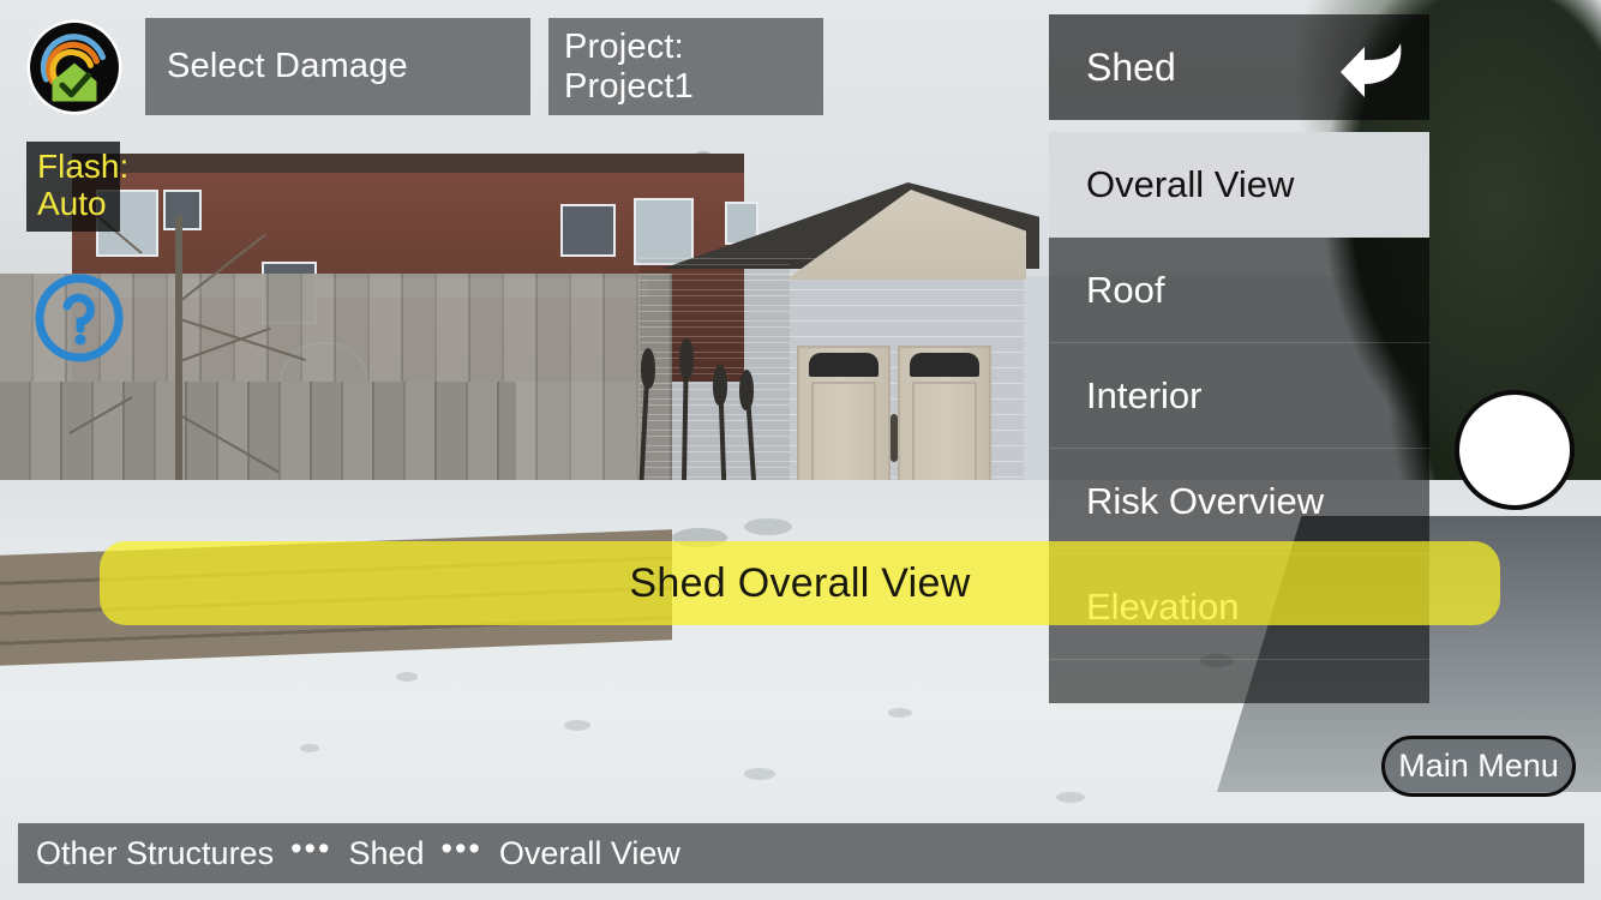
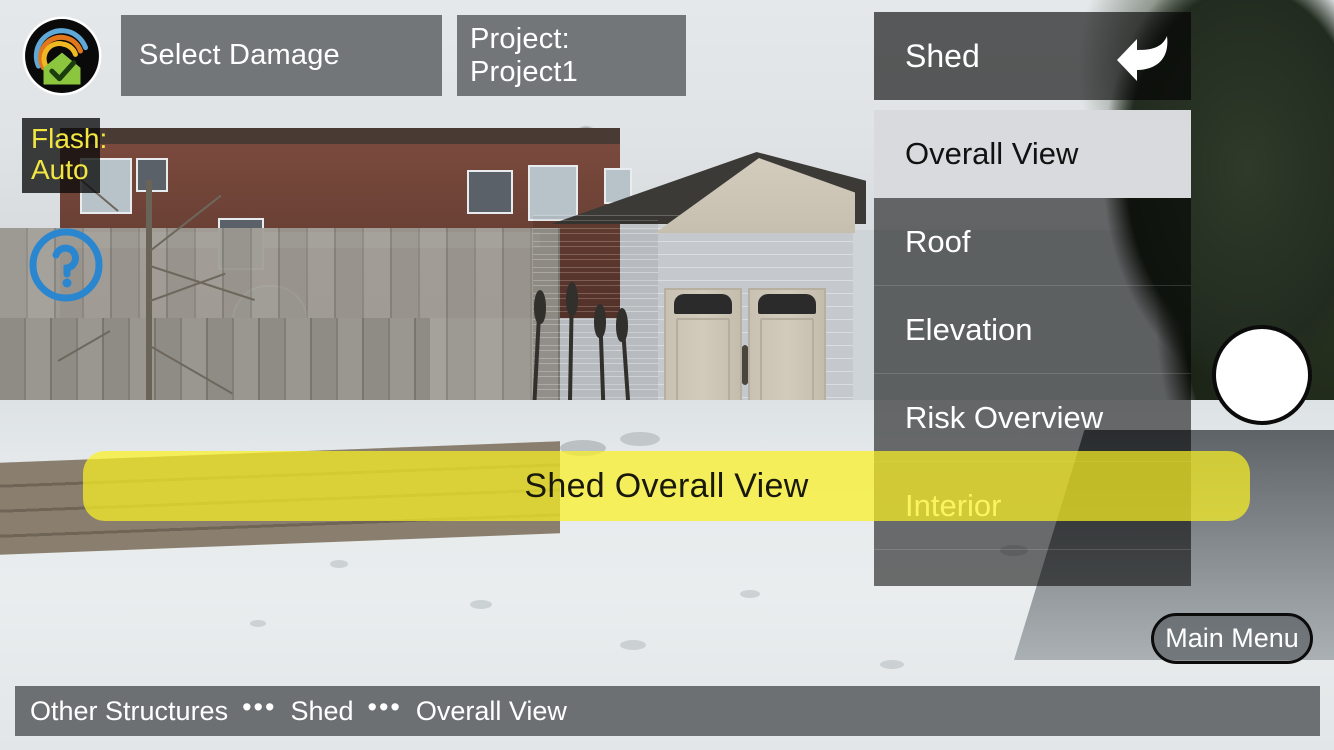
  Select Damage
  Project: Project1
  Flash:
  Auto
  Shed
  Overall View
  Roof
- Interior
+ Elevation
  Risk Overview
- Elevation
+ Interior
  Shed Overall View
  Main Menu
  Other Structures
  •••
  Shed
  •••
  Overall View
